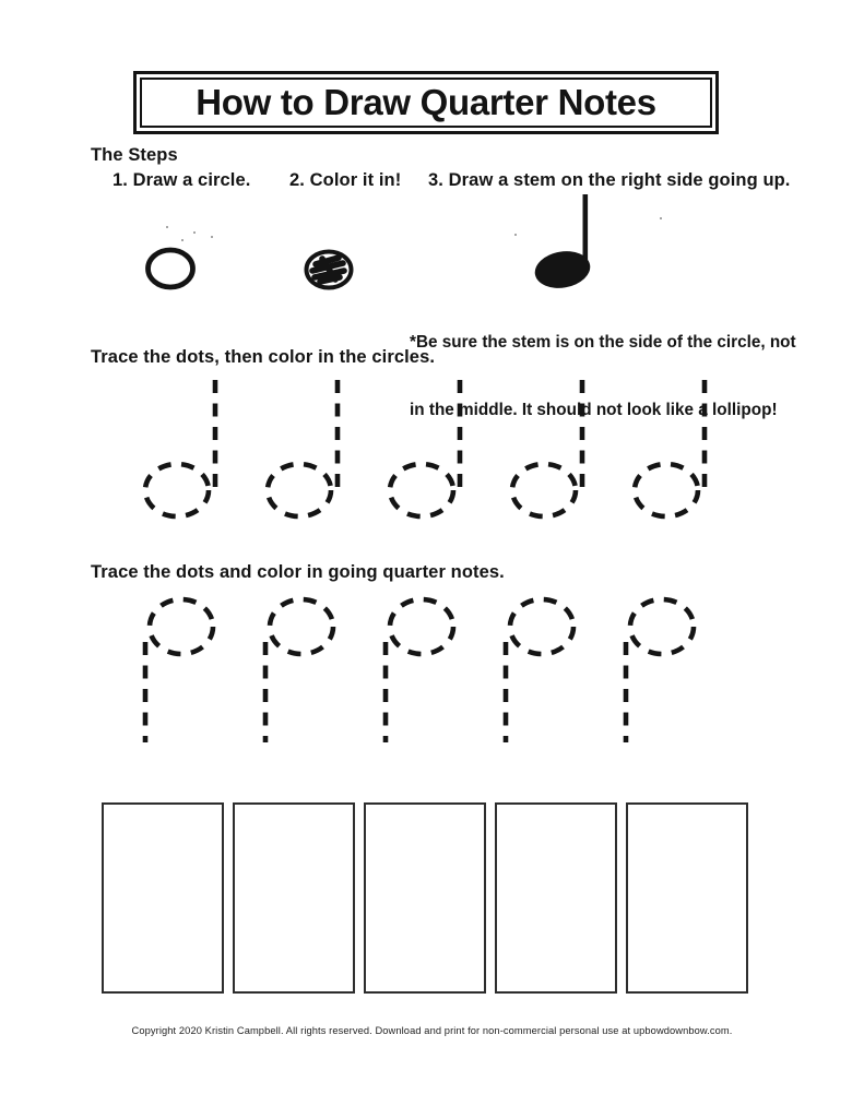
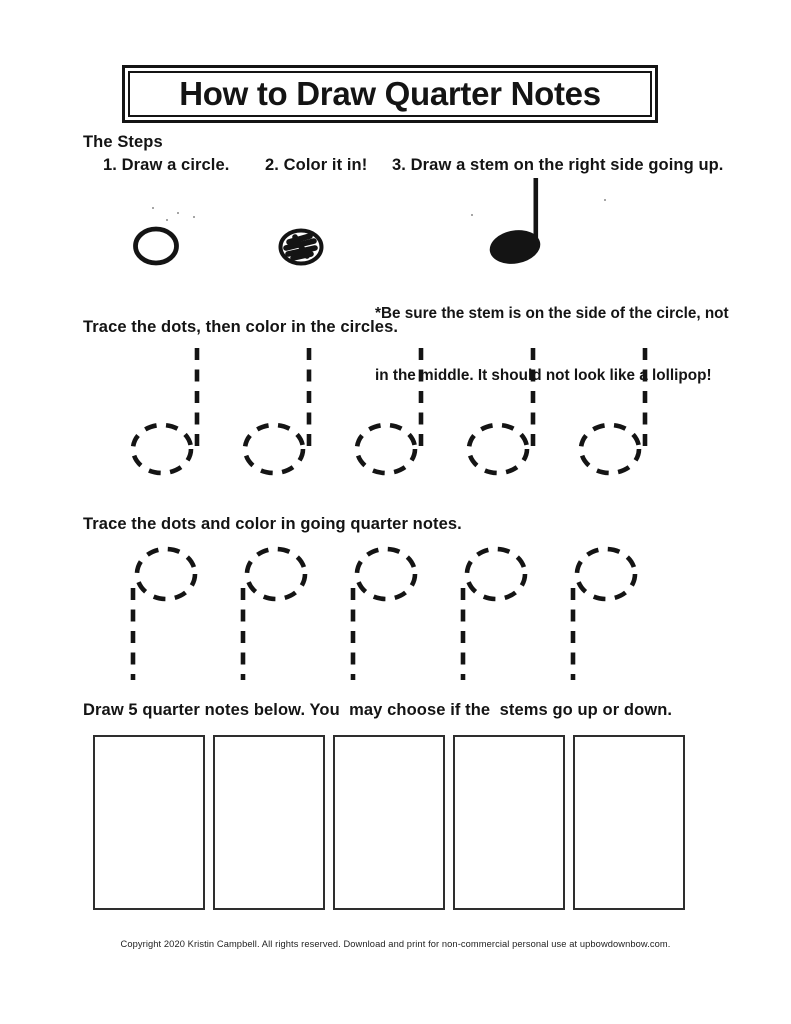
  How to Draw Quarter Notes
  The Steps
  1. Draw a circle.
  2. Color it in!
  3. Draw a stem on the right side going up.
  *Be sure the stem is on the side of the circle, not
  in the middle. It should not look like lollipop!
  Trace the dots, then color in the circles.
  Trace the dots and color in going quarter notes.
+ Draw 5 quarter notes below. You may choose if the stems go up or down.
  Copyright 2020 Kristin Campbell. All rights reserved. Download and print for non-commercial personal use at upbowdownbow.com.
